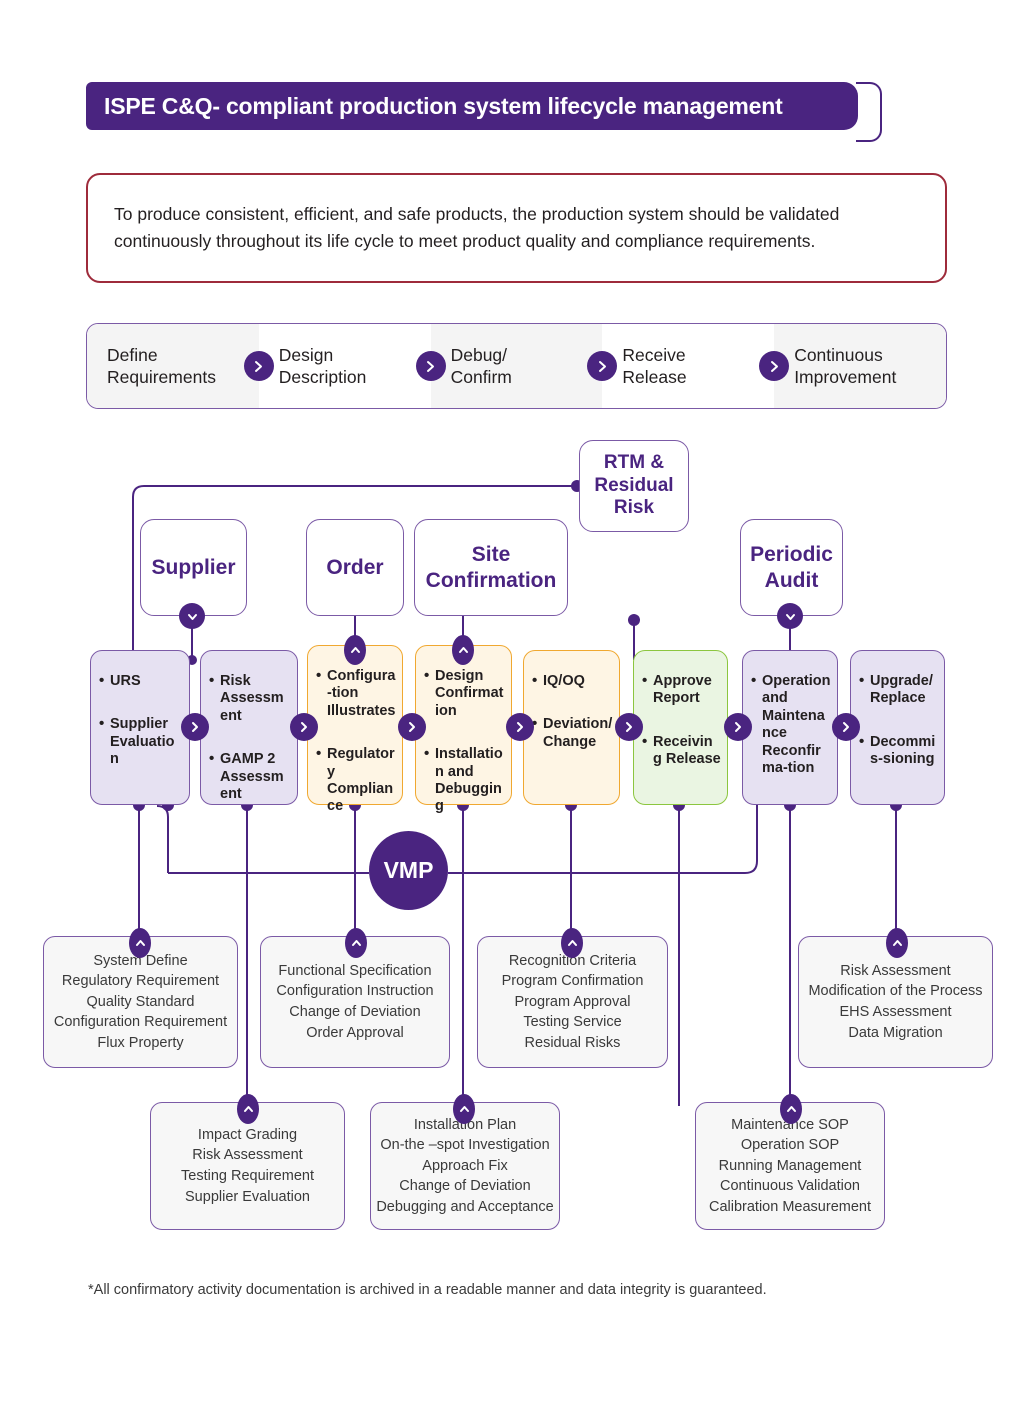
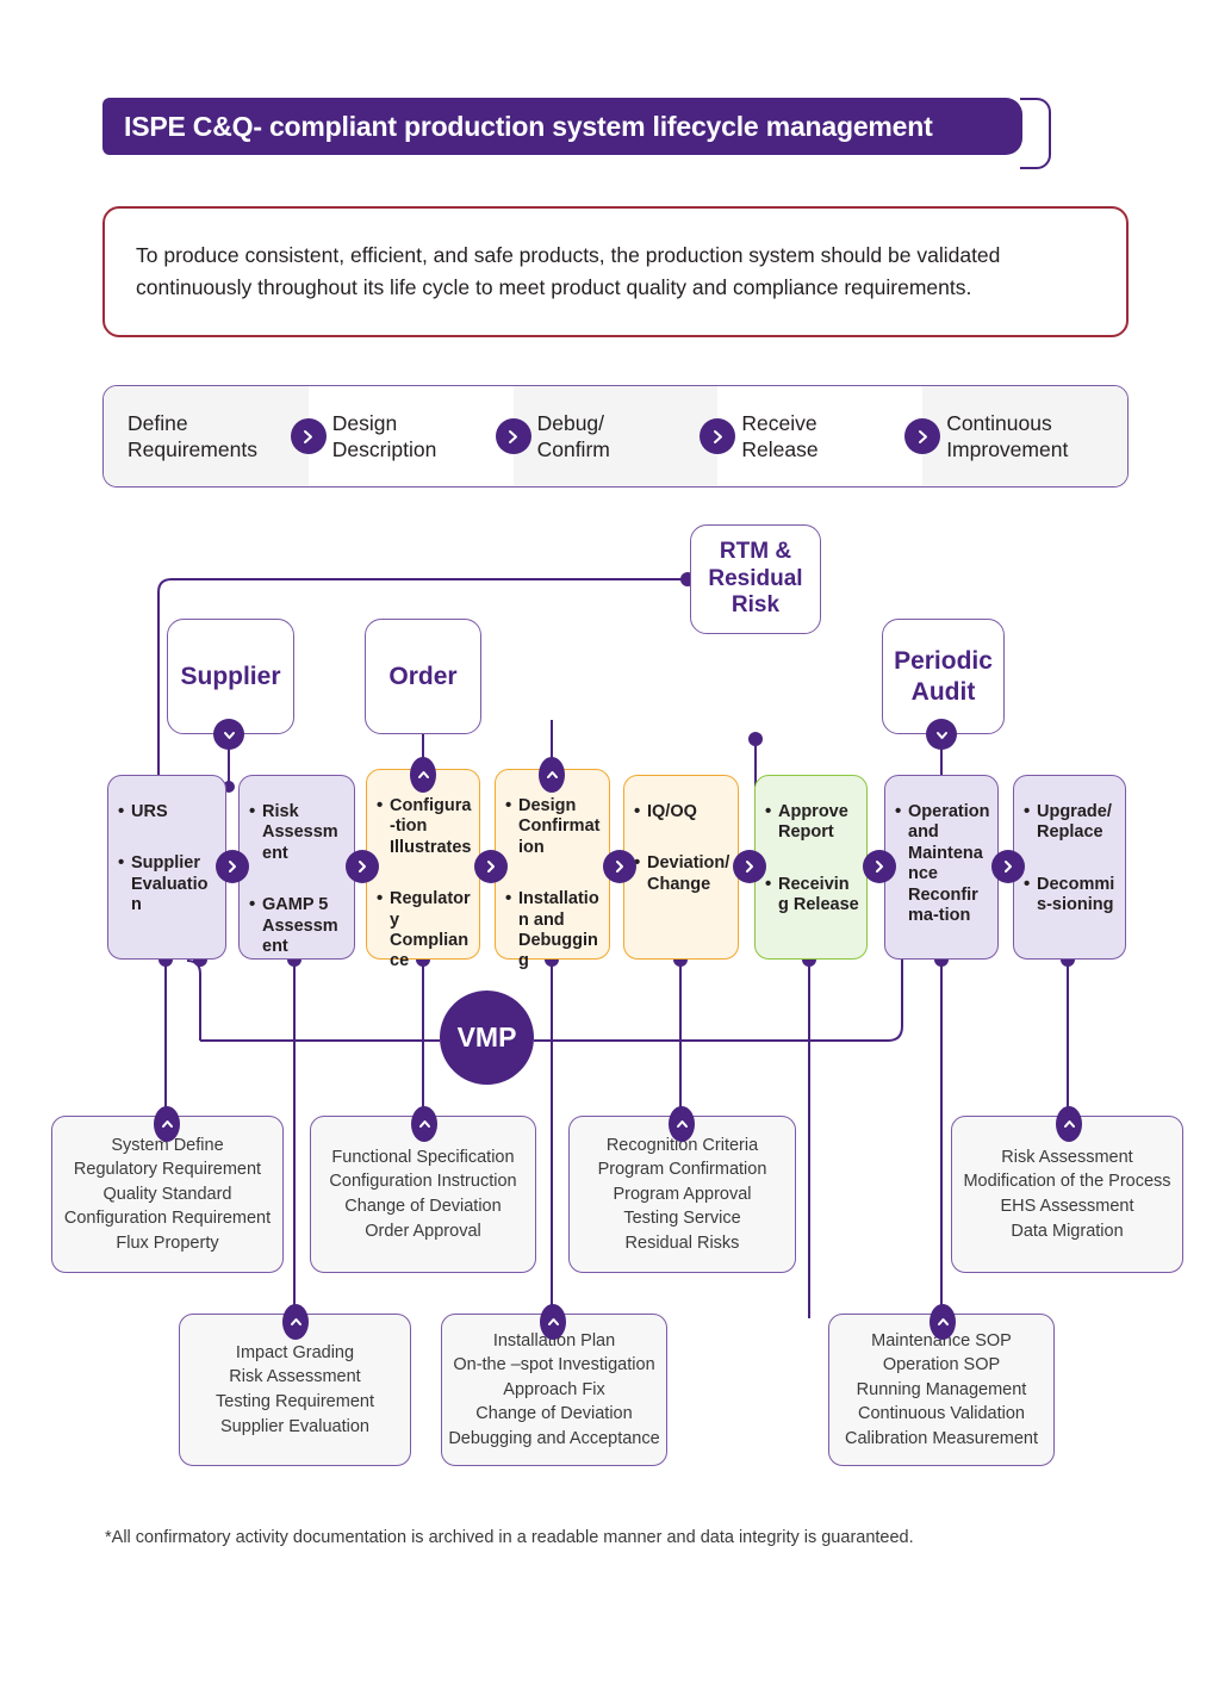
  ISPE C&Q- compliant production system lifecycle management
  To produce consistent, efficient, and safe products, the production system should be validated continuously throughout its life cycle to meet product quality and compliance requirements.
  Define
  Requirements
  Design
  Description
  Debug/
  Confirm
  Receive
  Release
  Continuous
  Improvement
  Supplier
  Order
- Site
- Confirmation
  RTM &
  Residual
  Risk
  Periodic
  Audit
  URS
  Supplier Evaluation
  Risk Assessment
- GAMP 2 Assessment
+ GAMP 5 Assessment
  Configura-tion Illustrates
  Regulatory Compliance
  Design Confirmation
  Installation and Debugging
  IQ/OQ
  Deviation/ Change
  Approve Report
  Receiving Release
  Operation and Maintenance Reconfirma-tion
  Upgrade/ Replace
  Decommis-sioning
  VMP
  System Define
  Regulatory Requirement
  Quality Standard
  Configuration Requirement
  Flux Property
  Functional Specification
  Configuration Instruction
  Change of Deviation
  Order Approval
  Recognition Criteria
  Program Confirmation
  Program Approval
  Testing Service
  Residual Risks
  Risk Assessment
  Modification of the Process
  EHS Assessment
  Data Migration
  Impact Grading
  Risk Assessment
  Testing Requirement
  Supplier Evaluation
  Installation Plan
  On-the –spot Investigation
  Approach Fix
  Change of Deviation
  Debugging and Acceptance
  Maintenance SOP
  Operation SOP
  Running Management
  Continuous Validation
  Calibration Measurement
  *All confirmatory activity documentation is archived in a readable manner and data integrity is guaranteed.
